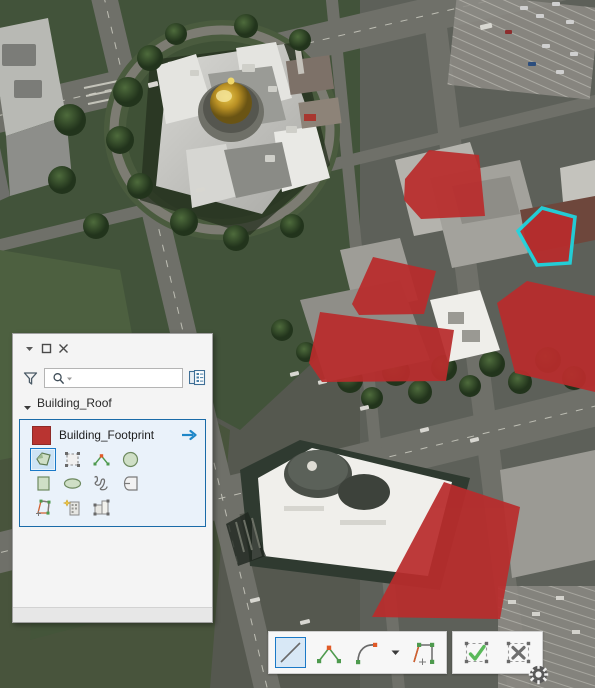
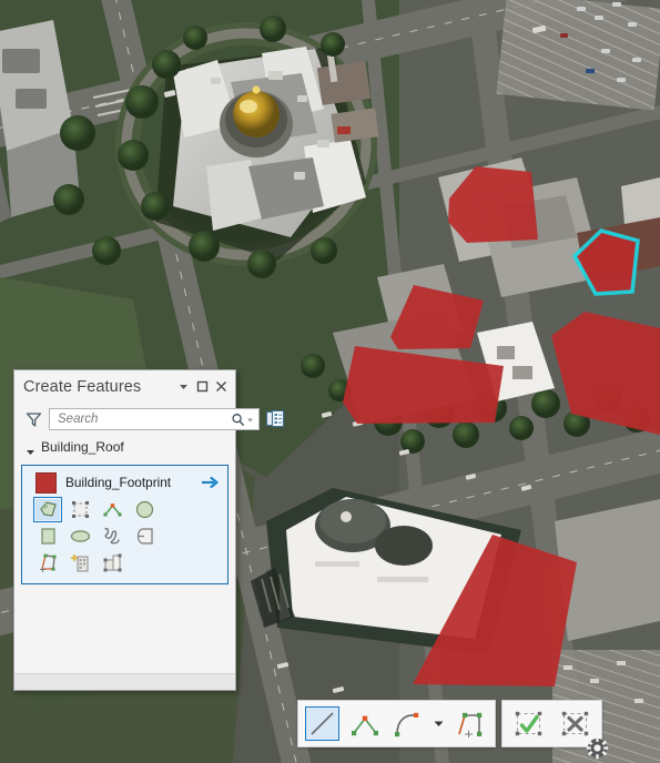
+ Create Features
+ Search
  Building_Roof
  Building_Footprint
